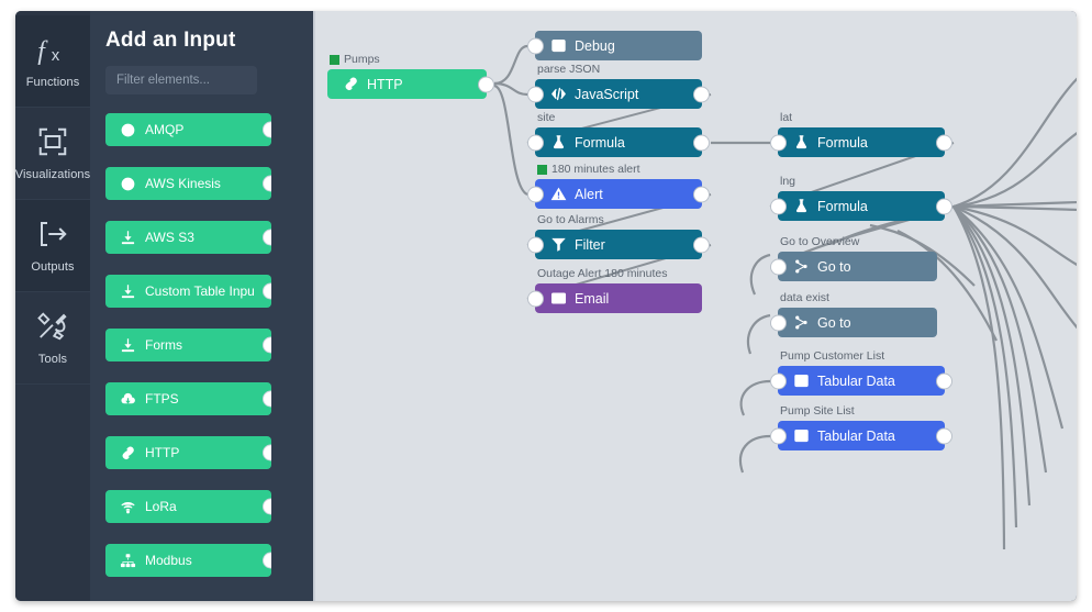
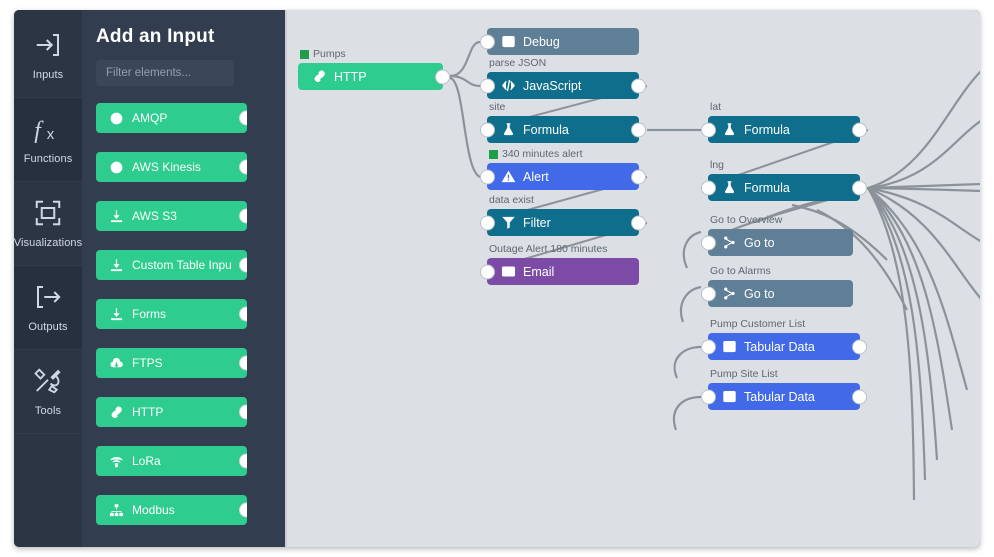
+ Inputs
  f
  x
  Functions
  Visualizations
  Outputs
  Tools
  Add an Input
  Filter elements...
  AMQP
  AWS Kinesis
  AWS S3
  Custom Table Inpu
  Forms
  FTPS
  HTTP
  LoRa
  Modbus
  Pumps
  HTTP
  Debug
  parse JSON
  JavaScript
  site
  Formula
- 180 minutes alert
+ 340 minutes alert
  Alert
- Go to Alarms
+ data exist
  Filter
  Outage Alert 180 minutes
  Email
  lat
  Formula
  lng
  Formula
  Go to Overview
  Go to
- data exist
+ Go to Alarms
  Go to
  Pump Customer List
  Tabular Data
  Pump Site List
  Tabular Data
